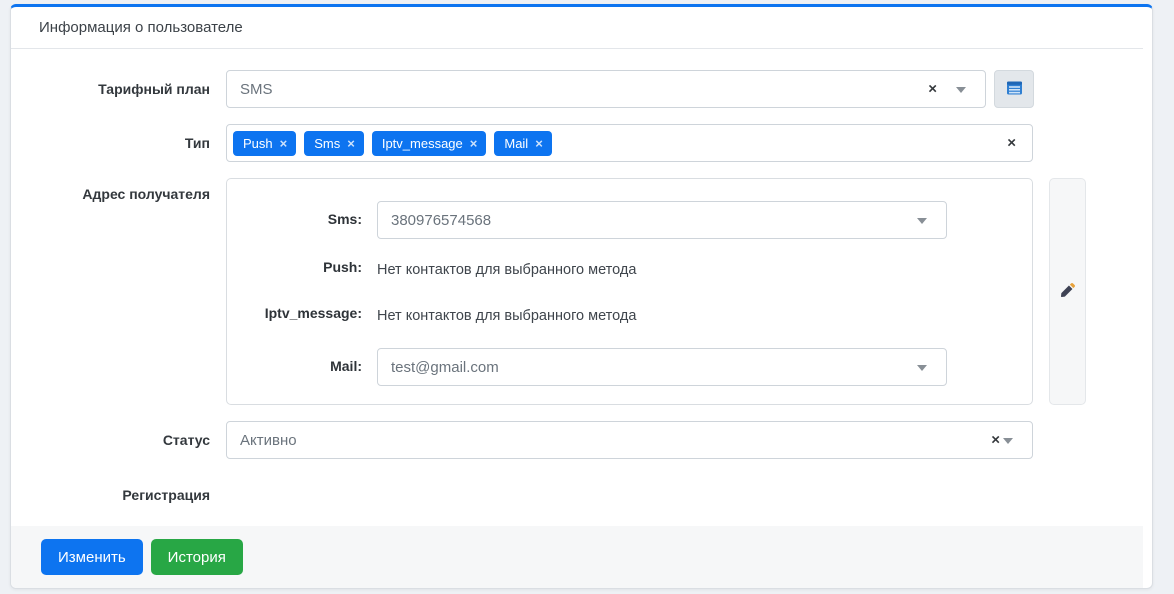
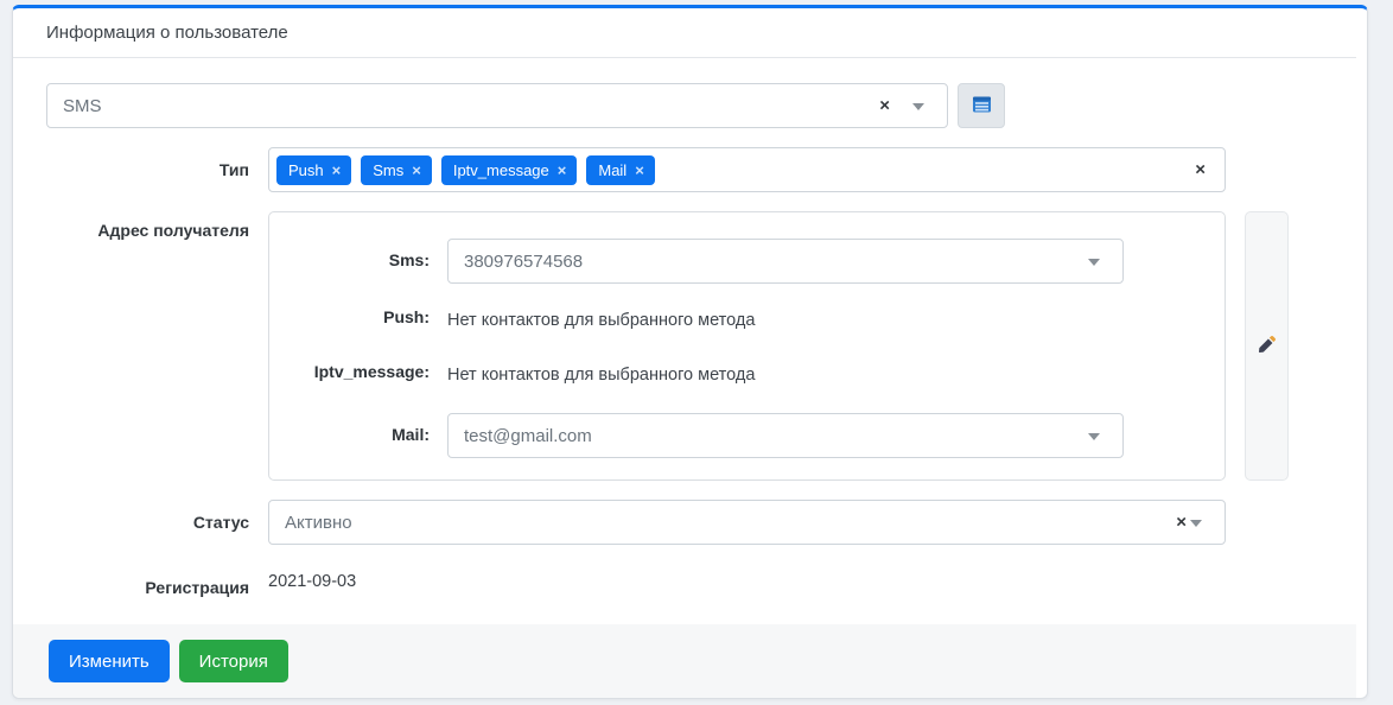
  Информация о пользователе
- Тарифный план
  SMS
  ×
  Тип
  Push
  ×
  Sms
  ×
  Iptv_message
  ×
  Mail
  ×
  ×
  Адрес получателя
  Sms:
  380976574568
  Push:
  Нет контактов для выбранного метода
  Iptv_message:
  Нет контактов для выбранного метода
  Mail:
  test@gmail.com
  Статус
  Активно
  ×
  Регистрация
+ 2021-09-03
  Изменить
  История
